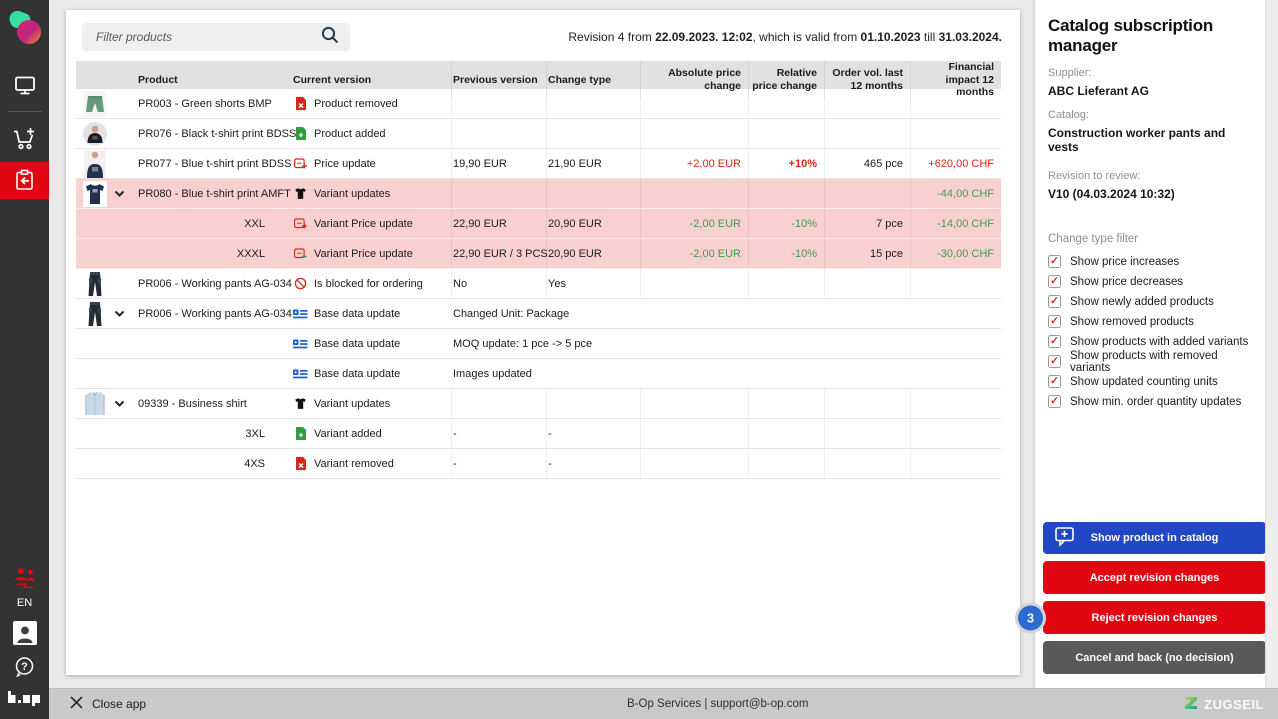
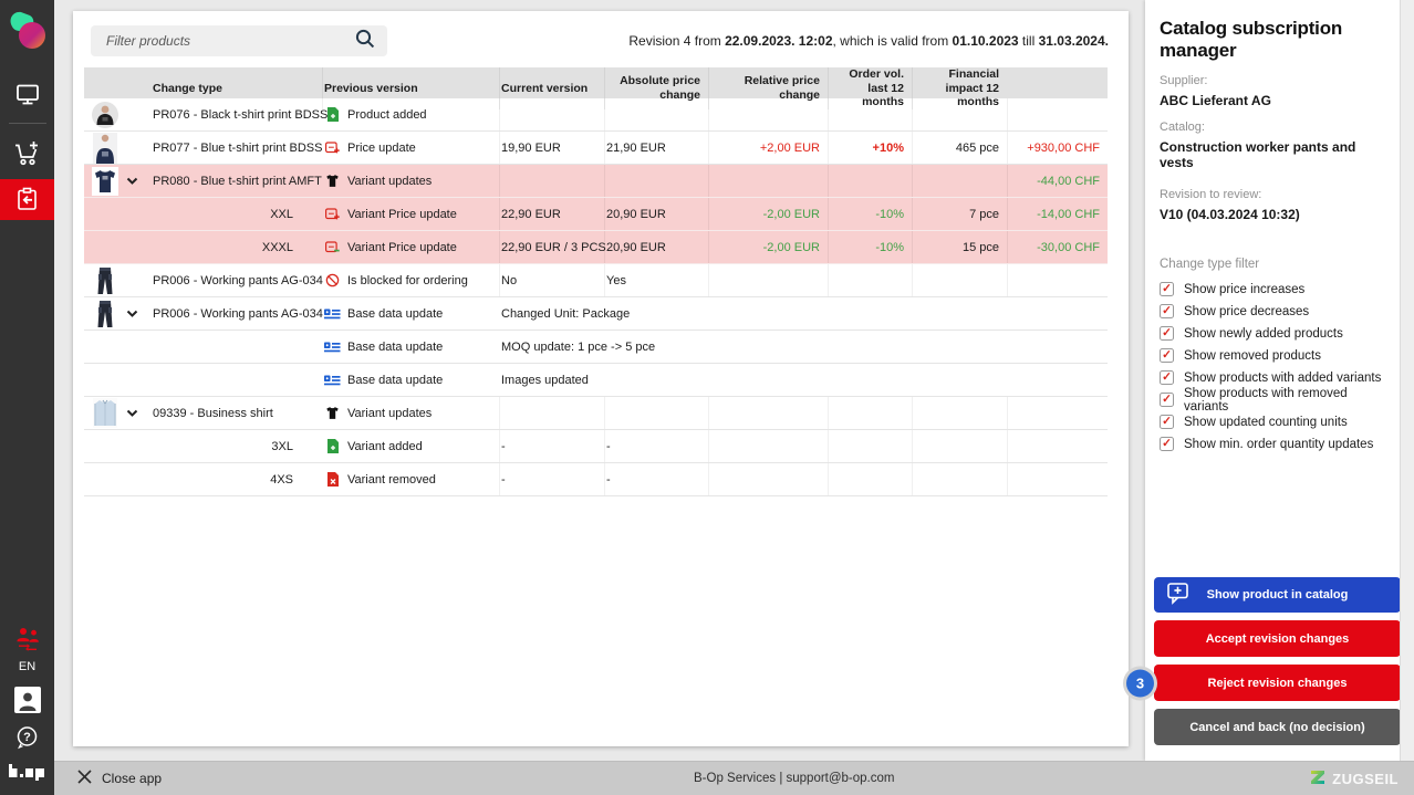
  EN
  ?
  Filter products
  Revision 4 from 22.09.2023. 12:02, which is valid from 01.10.2023 till 31.03.2024.
- Product
- Current version
+ Change type
  Previous version
- Change type
+ Current version
  Absolute price change
  Relative price change
  Order vol. last 12 months
  Financial impact 12 months
- PR003 - Green shorts BMP
- Product removed
  PR076 - Black t-shirt print BDS
  Product added
  PR077 - Blue t-shirt print BDSS
  Price update
  19,90 EUR
  21,90 EUR
  +2,00 EUR
  +10%
  465 pce
- +620,00 CHF
+ +930,00 CHF
  PR080 - Blue t-shirt print AMFT
  Variant updates
  -44,00 CHF
  XXL
  Variant Price update
  22,90 EUR
  20,90 EUR
  -2,00 EUR
  -10%
  7 pce
  -14,00 CHF
  XXXL
  Variant Price update
  22,90 EUR / 3 PCS
  20,90 EUR
  -2,00 EUR
  -10%
  15 pce
  -30,00 CHF
  PR006 - Working pants AG-034
  Is blocked for ordering
  No
  Yes
  PR006 - Working pants AG-034
  Base data update
  Changed Unit: Package
  Base data update
  MOQ update: 1 pce -> 5 pce
  Base data update
  Images updated
  09339 - Business shirt
  Variant updates
  3XL
  Variant added
  -
  -
  4XS
  Variant removed
  -
  -
  Catalog subscription manager
  Supplier:
  ABC Lieferant AG
  Catalog:
  Construction worker pants and vests
  Revision to review:
  V10 (04.03.2024 10:32)
  Change type filter
  ✓
  Show price increases
  ✓
  Show price decreases
  ✓
  Show newly added products
  ✓
  Show removed products
  ✓
  Show products with added variants
  ✓
  Show products with removed variants
  ✓
  Show updated counting units
  ✓
  Show min. order quantity updates
  Show product in catalog
  Accept revision changes
  3
  Reject revision changes
  Cancel and back (no decision)
  Close app
  B-Op Services | support@b-op.com
  ZUGSEIL
